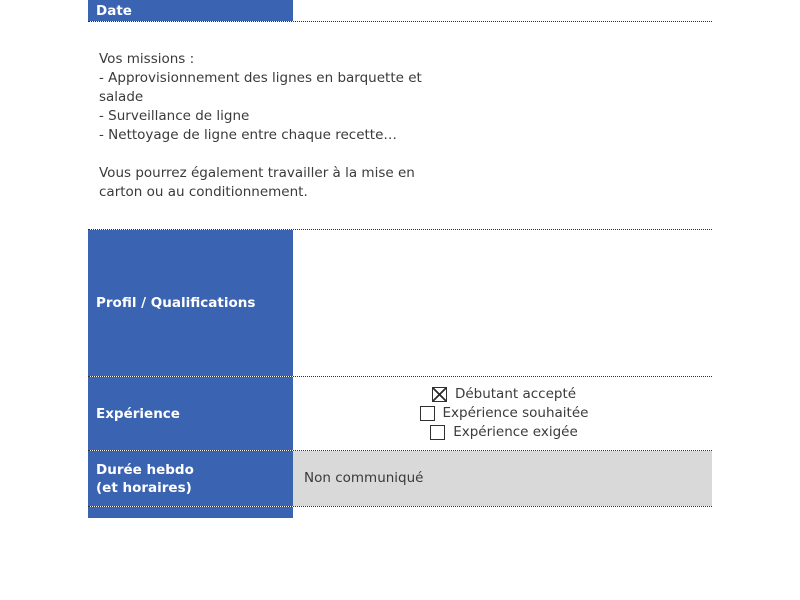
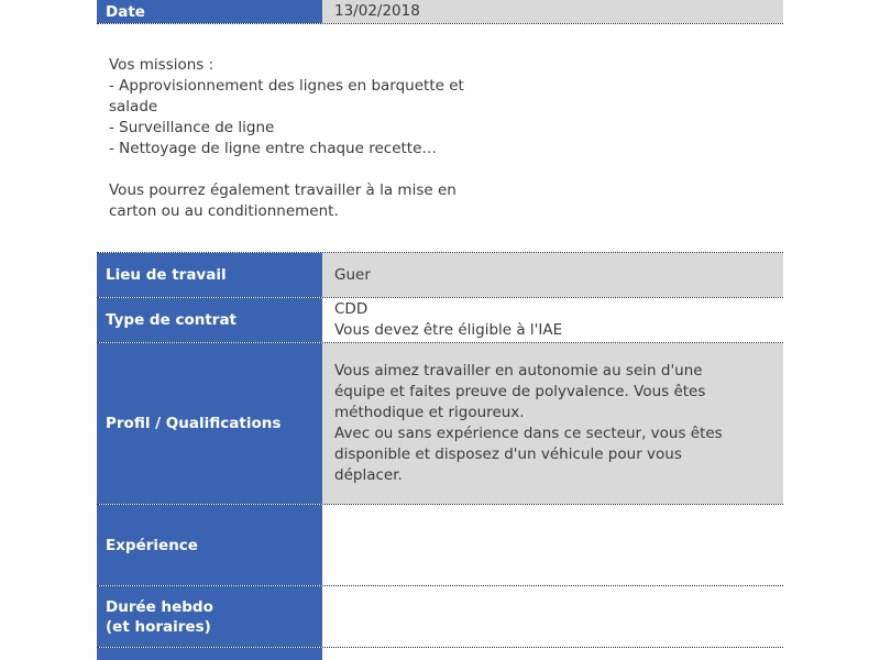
  Date
+ 13/02/2018
  Vos missions :
  - Approvisionnement des lignes en barquette et
  salade
  - Surveillance de ligne
  - Nettoyage de ligne entre chaque recette…
  Vous pourrez également travailler à la mise en
  carton ou au conditionnement.
+ Lieu de travail
+ Guer
+ Type de contrat
+ CDD
+ Vous devez être éligible à l'IAE
  Profil / Qualifications
+ Vous aimez travailler en autonomie au sein d'une
+ équipe et faites preuve de polyvalence. Vous êtes
+ méthodique et rigoureux.
+ Avec ou sans expérience dans ce secteur, vous êtes
+ disponible et disposez d'un véhicule pour vous
+ déplacer.
  Expérience
- Débutant accepté
- Expérience souhaitée
- Expérience exigée
  Durée hebdo
  (et horaires)
- Non communiqué
